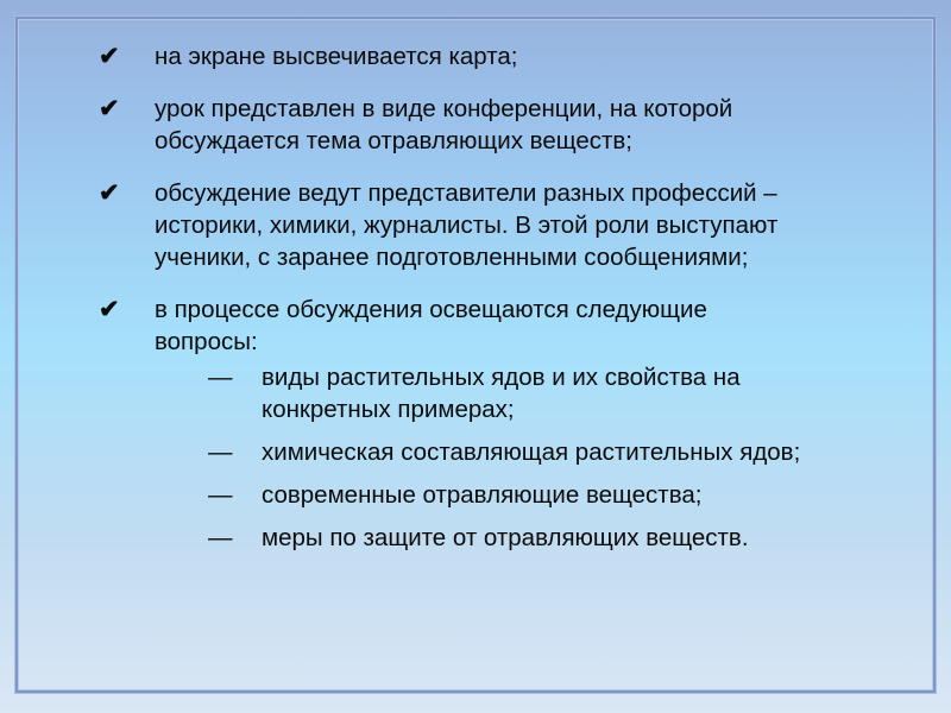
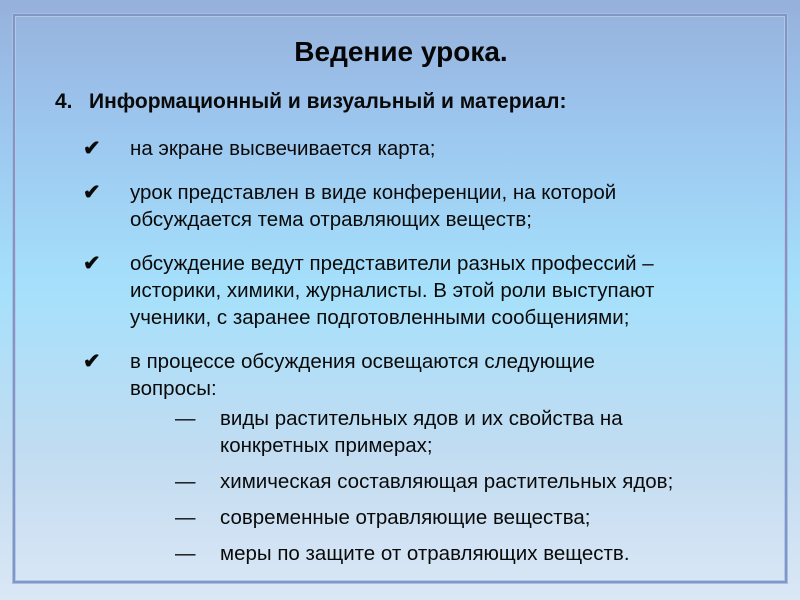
+ Ведение урока.
+ 4.
+ Информационный и визуальный и материал:
  ✔
  на экране высвечивается карта;
  ✔
  урок представлен в виде конференции, на которой
  обсуждается тема отравляющих веществ;
  ✔
  обсуждение ведут представители разных профессий –
  историки, химики, журналисты. В этой роли выступают
  ученики, с заранее подготовленными сообщениями;
  ✔
  в процессе обсуждения освещаются следующие
  вопросы:
  —
  виды растительных ядов и их свойства на
  конкретных примерах;
  —
  химическая составляющая растительных ядов;
  —
  современные отравляющие вещества;
  —
  меры по защите от отравляющих веществ.
